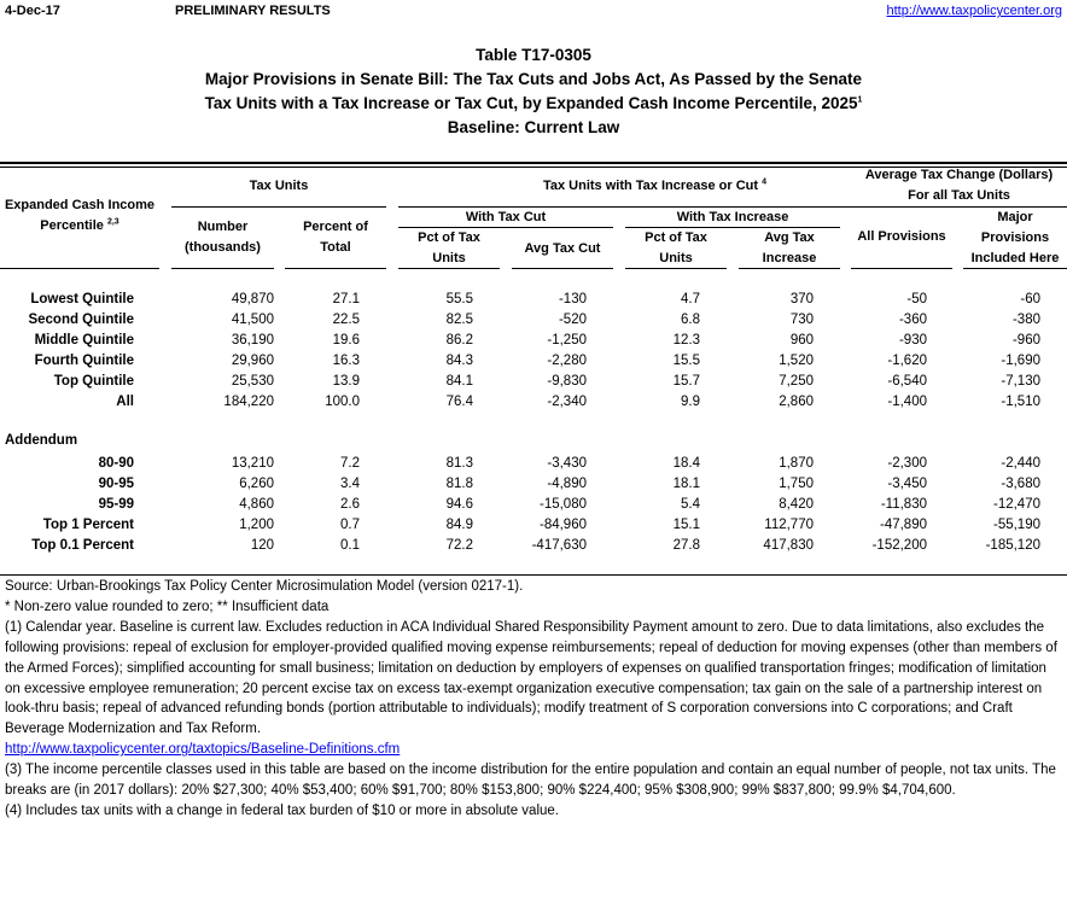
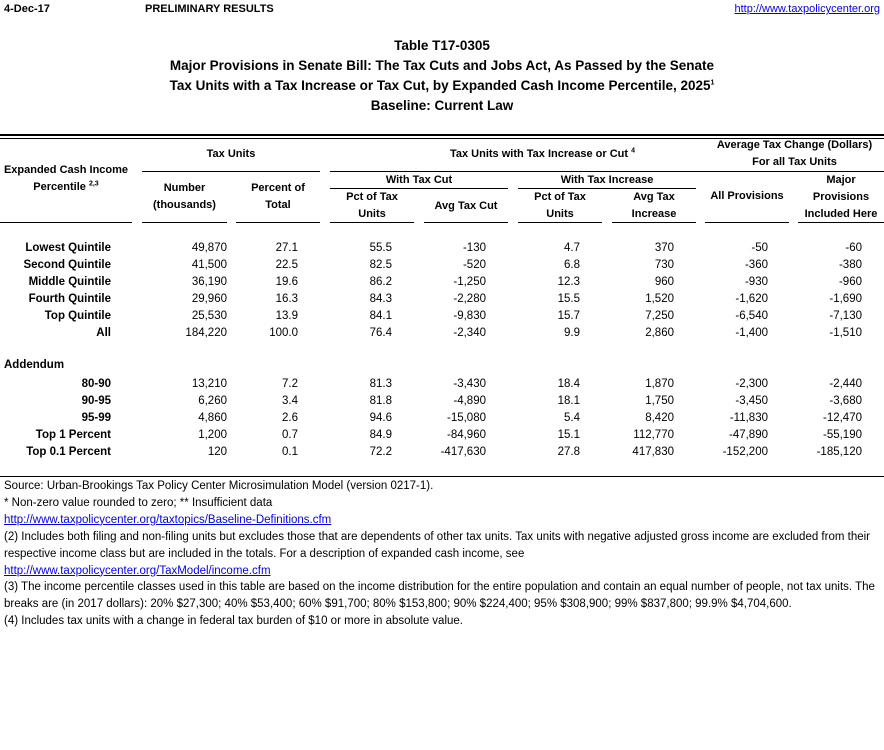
  4-Dec-17
  PRELIMINARY RESULTS
  http://www.taxpolicycenter.org
  Table T17-0305
  Major Provisions in Senate Bill: The Tax Cuts and Jobs Act, As Passed by the Senate
  Tax Units with a Tax Increase or Tax Cut, by Expanded Cash Income Percentile, 2025
  Baseline: Current Law
  Expanded Cash Income
  Percentile
  Tax Units
  Number
  (thousands)
  Percent of
  Total
  Tax Units with Tax Increase or Cut
  With Tax Cut
  With Tax Increase
  Pct of Tax
  Units
  Avg Tax Cut
  Pct of Tax
  Units
  Avg Tax
  Increase
  Average Tax Change (Dollars)
  For all Tax Units
  All Provisions
  Major
  Provisions
  Included Here
  Lowest Quintile
  49,870
  27.1
  55.5
  -130
  4.7
  370
  -50
  -60
  Second Quintile
  41,500
  22.5
  82.5
  -520
  6.8
  730
  -360
  -380
  Middle Quintile
  36,190
  19.6
  86.2
  -1,250
  12.3
  960
  -930
  -960
  Fourth Quintile
  29,960
  16.3
  84.3
  -2,280
  15.5
  1,520
  -1,620
  -1,690
  Top Quintile
  25,530
  13.9
  84.1
  -9,830
  15.7
  7,250
  -6,540
  -7,130
  All
  184,220
  100.0
  76.4
  -2,340
  9.9
  2,860
  -1,400
  -1,510
  80-90
  13,210
  7.2
  81.3
  -3,430
  18.4
  1,870
  -2,300
  -2,440
  90-95
  6,260
  3.4
  81.8
  -4,890
  18.1
  1,750
  -3,450
  -3,680
  95-99
  4,860
  2.6
  94.6
  -15,080
  5.4
  8,420
  -11,830
  -12,470
  Top 1 Percent
  1,200
  0.7
  84.9
  -84,960
  15.1
  112,770
  -47,890
  -55,190
  Top 0.1 Percent
  120
  0.1
  72.2
  -417,630
  27.8
  417,830
  -152,200
  -185,120
  Addendum
  Source: Urban-Brookings Tax Policy Center Microsimulation Model (version 0217-1).
  * Non-zero value rounded to zero; ** Insufficient data
- (1) Calendar year. Baseline is current law. Excludes reduction in ACA Individual Shared Responsibility Payment amount to zero. Due to data limitations, also excludes the following provisions: repeal of exclusion for employer-provided qualified moving expense reimbursements; repeal of deduction for moving expenses (other than members of the Armed Forces); simplified accounting for small business; limitation on deduction by employers of expenses on qualified transportation fringes; modification of limitation on excessive employee remuneration; 20 percent excise tax on excess tax-exempt organization executive compensation; tax gain on the sale of a partnership interest on look-thru basis; repeal of advanced refunding bonds (portion attributable to individuals); modify treatment of S corporation conversions into C corporations; and Craft Beverage Modernization and Tax Reform.
  http://www.taxpolicycenter.org/taxtopics/Baseline-Definitions.cfm
+ (2) Includes both filing and non-filing units but excludes those that are dependents of other tax units. Tax units with negative adjusted gross income are excluded from their respective income class but are included in the totals. For a description of expanded cash income, see
+ http://www.taxpolicycenter.org/TaxModel/income.cfm
  (3) The income percentile classes used in this table are based on the income distribution for the entire population and contain an equal number of people, not tax units. The breaks are (in 2017 dollars): 20% $27,300; 40% $53,400; 60% $91,700; 80% $153,800; 90% $224,400; 95% $308,900; 99% $837,800; 99.9% $4,704,600.
  (4) Includes tax units with a change in federal tax burden of $10 or more in absolute value.
